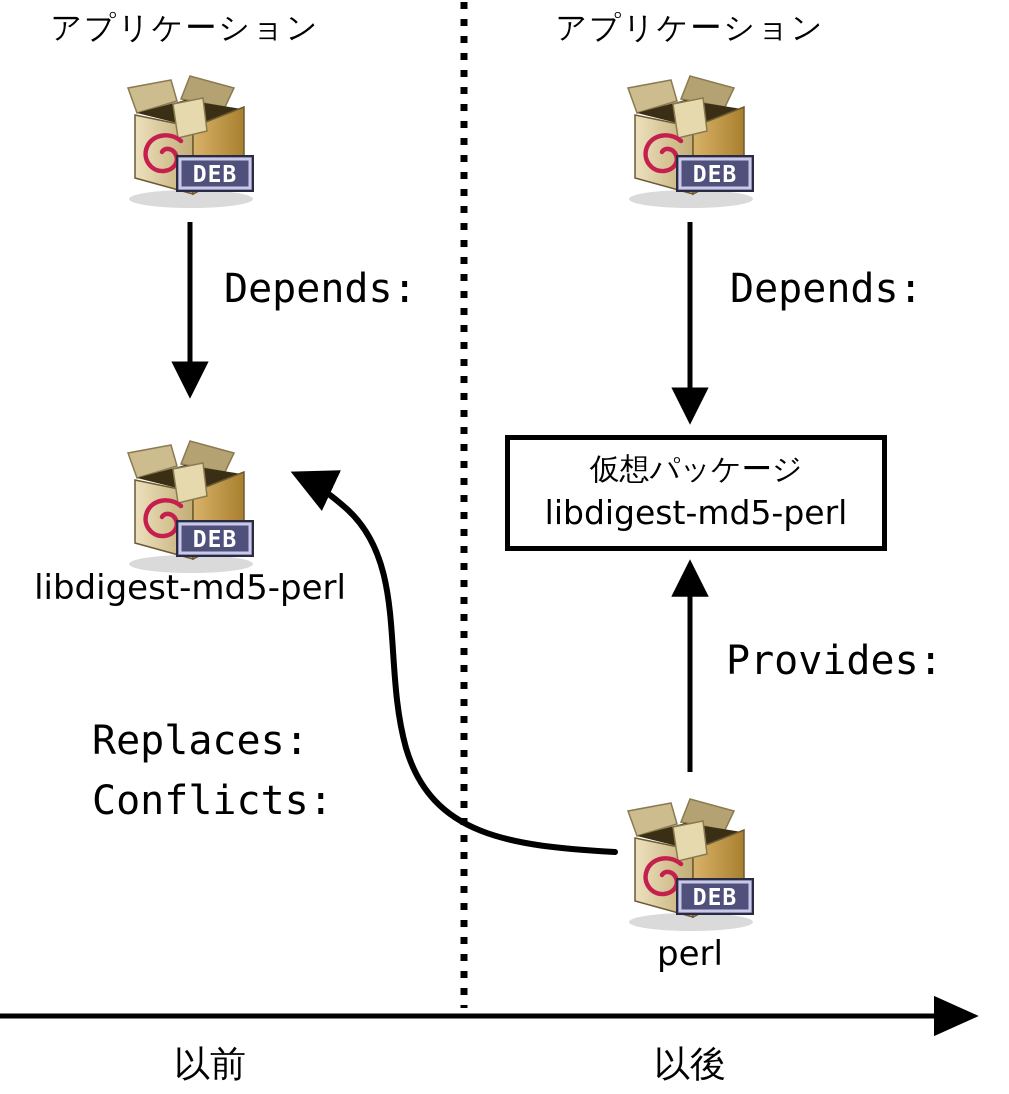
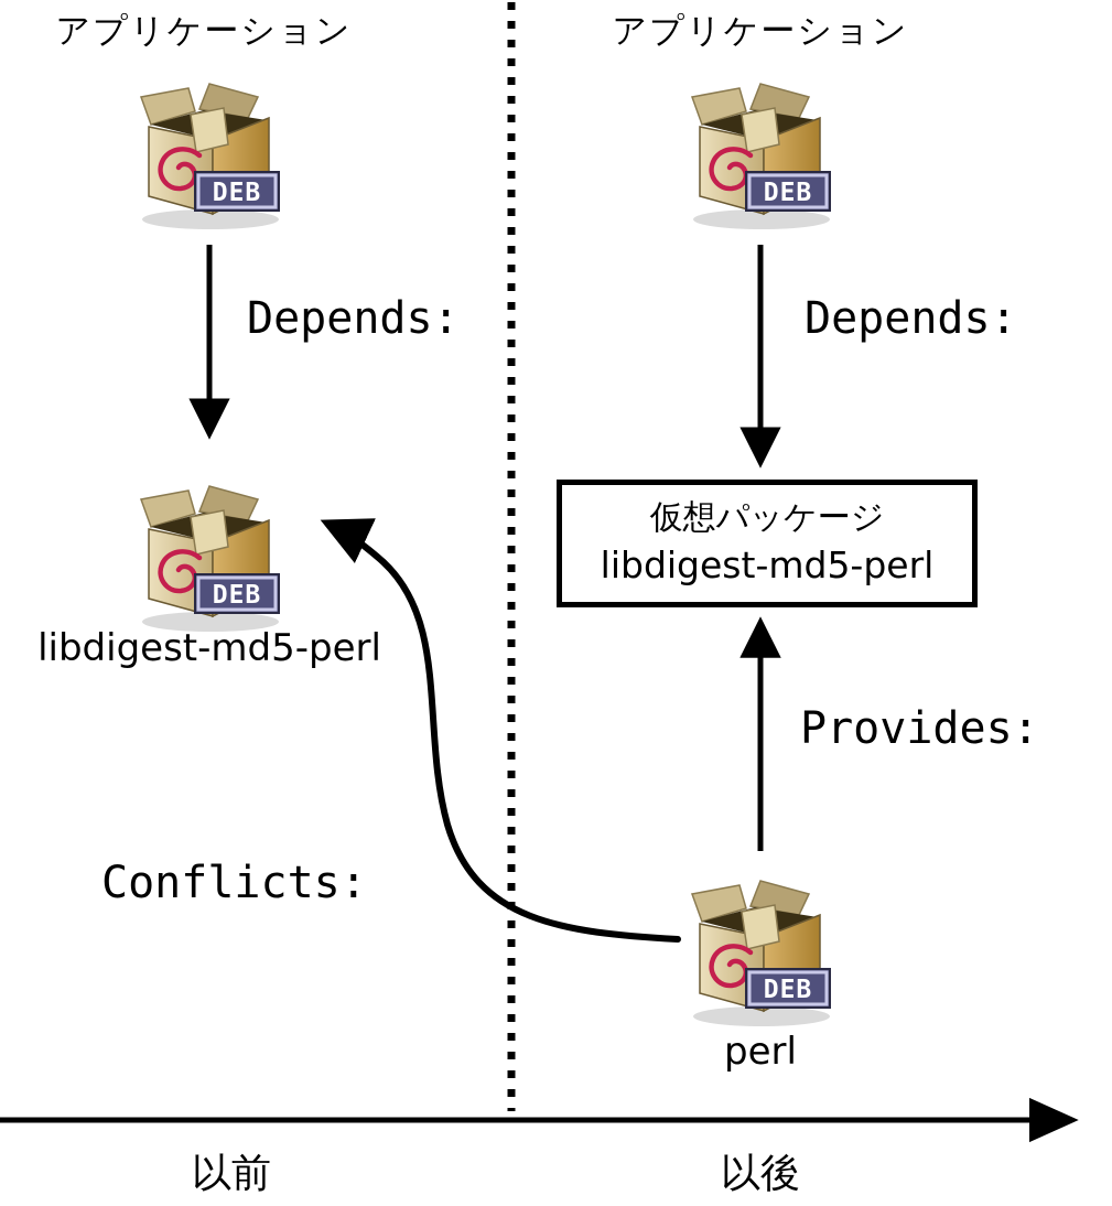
  アプリケーション
  Depends:
  libdigest-md5-perl
- Replaces:
  Conflicts:
  アプリケーション
  Depends:
  仮想パッケージ
  libdigest-md5-perl
  Provides:
  perl
  以前
  以後
